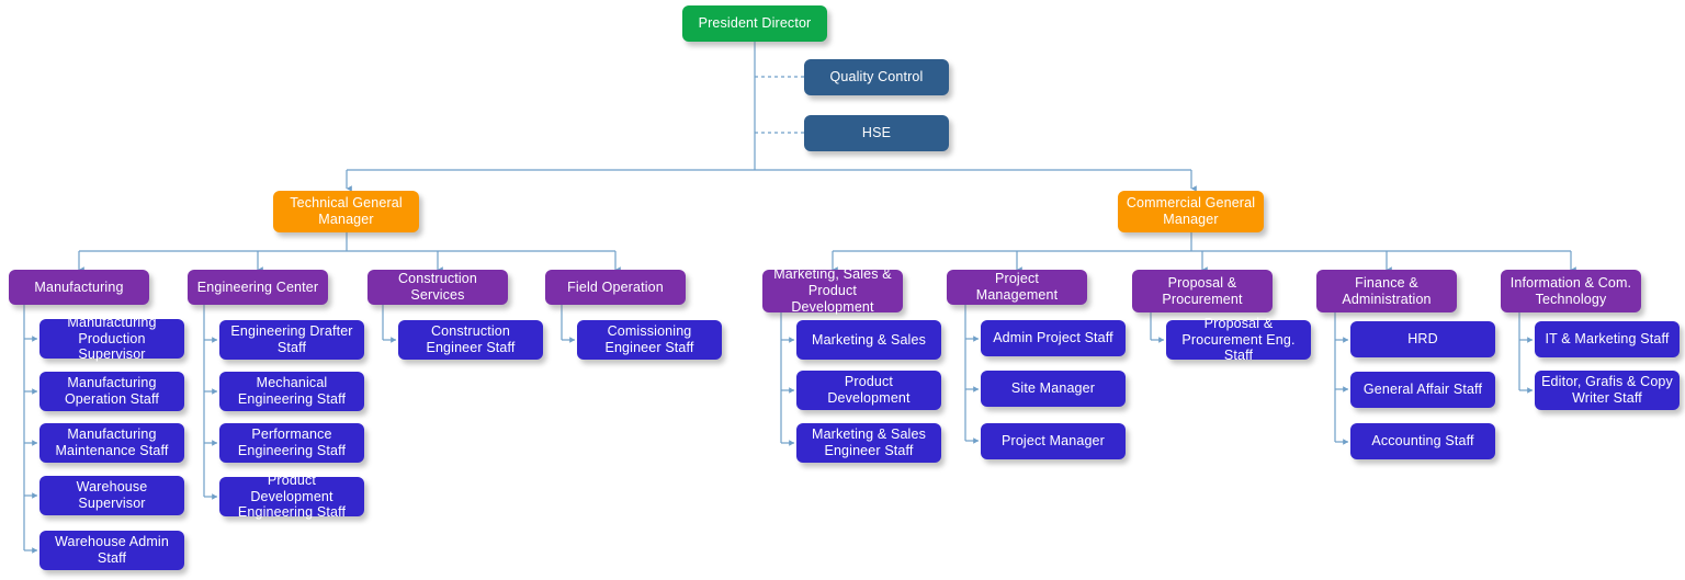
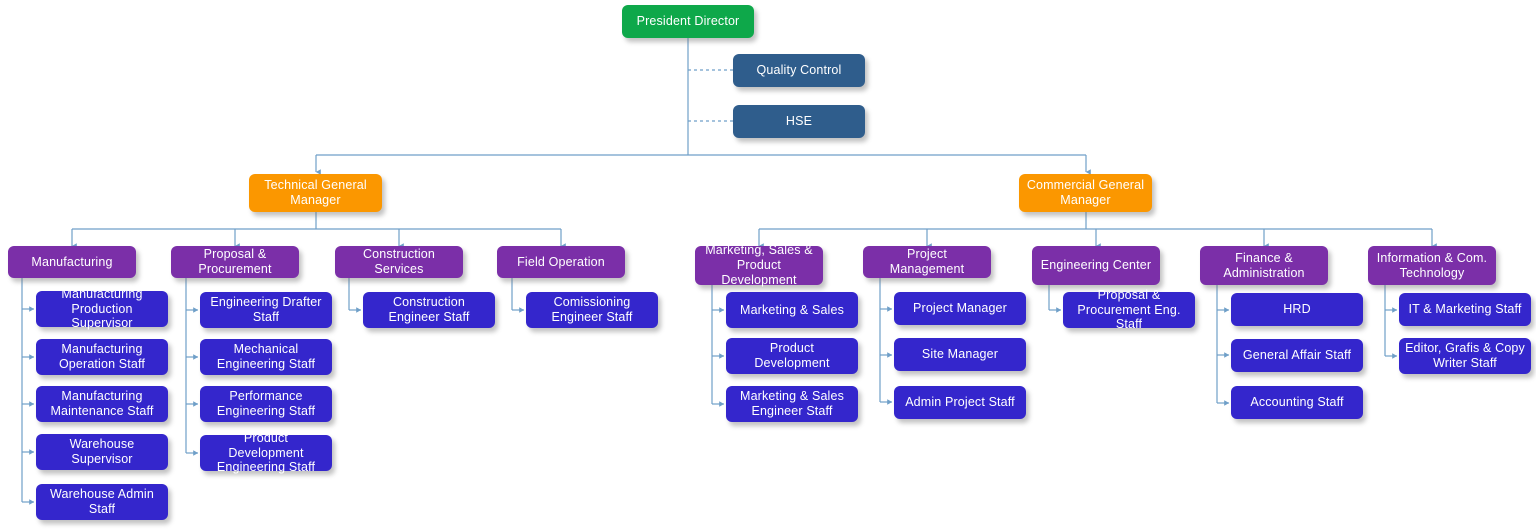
  President Director
  Quality Control
  HSE
  Technical General Manager
  Commercial General Manager
  Manufacturing
- Engineering Center
+ Proposal & Procurement
  Construction Services
  Field Operation
  Marketing, Sales & Product Development
  Project Management
- Proposal & Procurement
+ Engineering Center
  Finance & Administration
  Information & Com. Technology
  Manufacturing Production Supervisor
  Manufacturing Operation Staff
  Manufacturing Maintenance Staff
  Warehouse Supervisor
  Warehouse Admin Staff
  Engineering Drafter Staff
  Mechanical Engineering Staff
  Performance Engineering Staff
  Product Development Engineering Staff
  Construction Engineer Staff
  Comissioning Engineer Staff
  Marketing & Sales
  Product Development
  Marketing & Sales Engineer Staff
- Admin Project Staff
+ Project Manager
  Site Manager
- Project Manager
+ Admin Project Staff
  Proposal & Procurement Eng. Staff
  HRD
  General Affair Staff
  Accounting Staff
  IT & Marketing Staff
  Editor, Grafis & Copy Writer Staff
